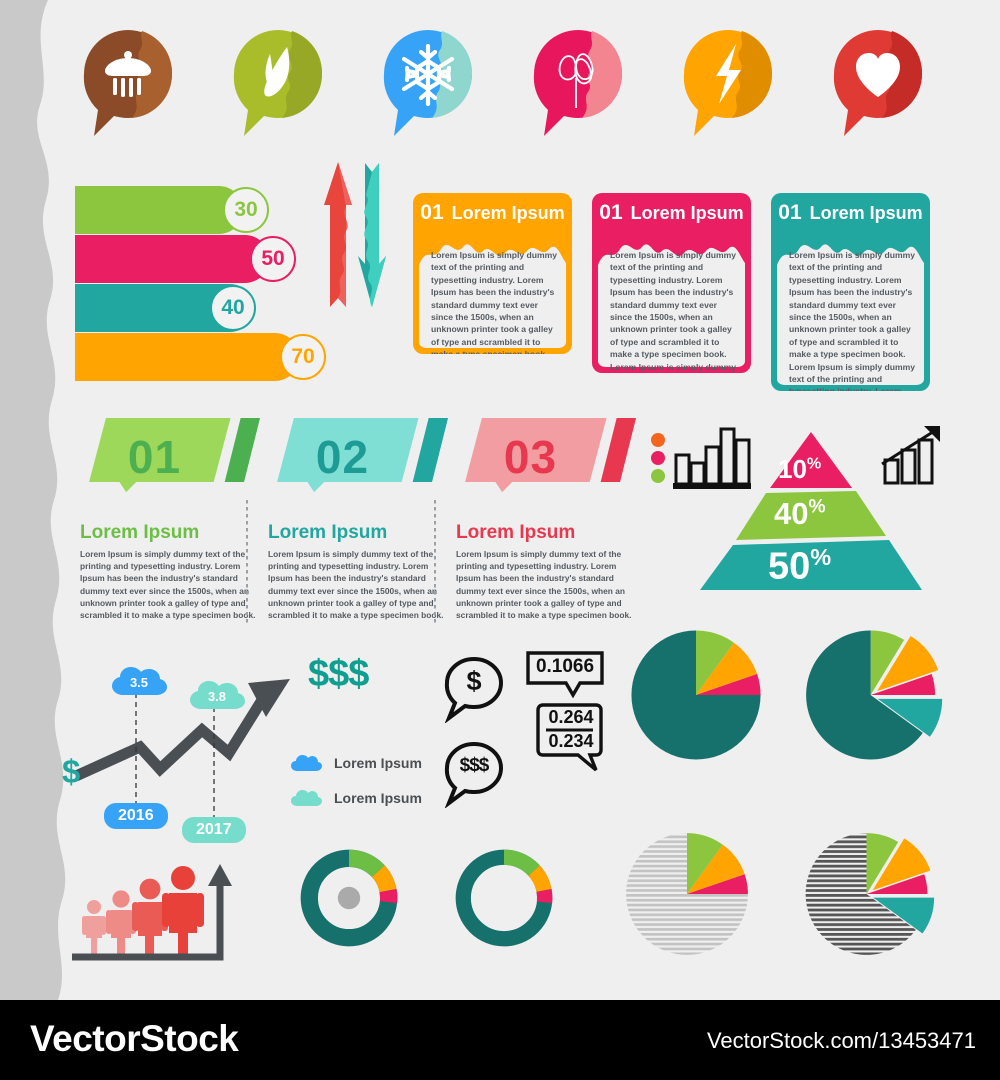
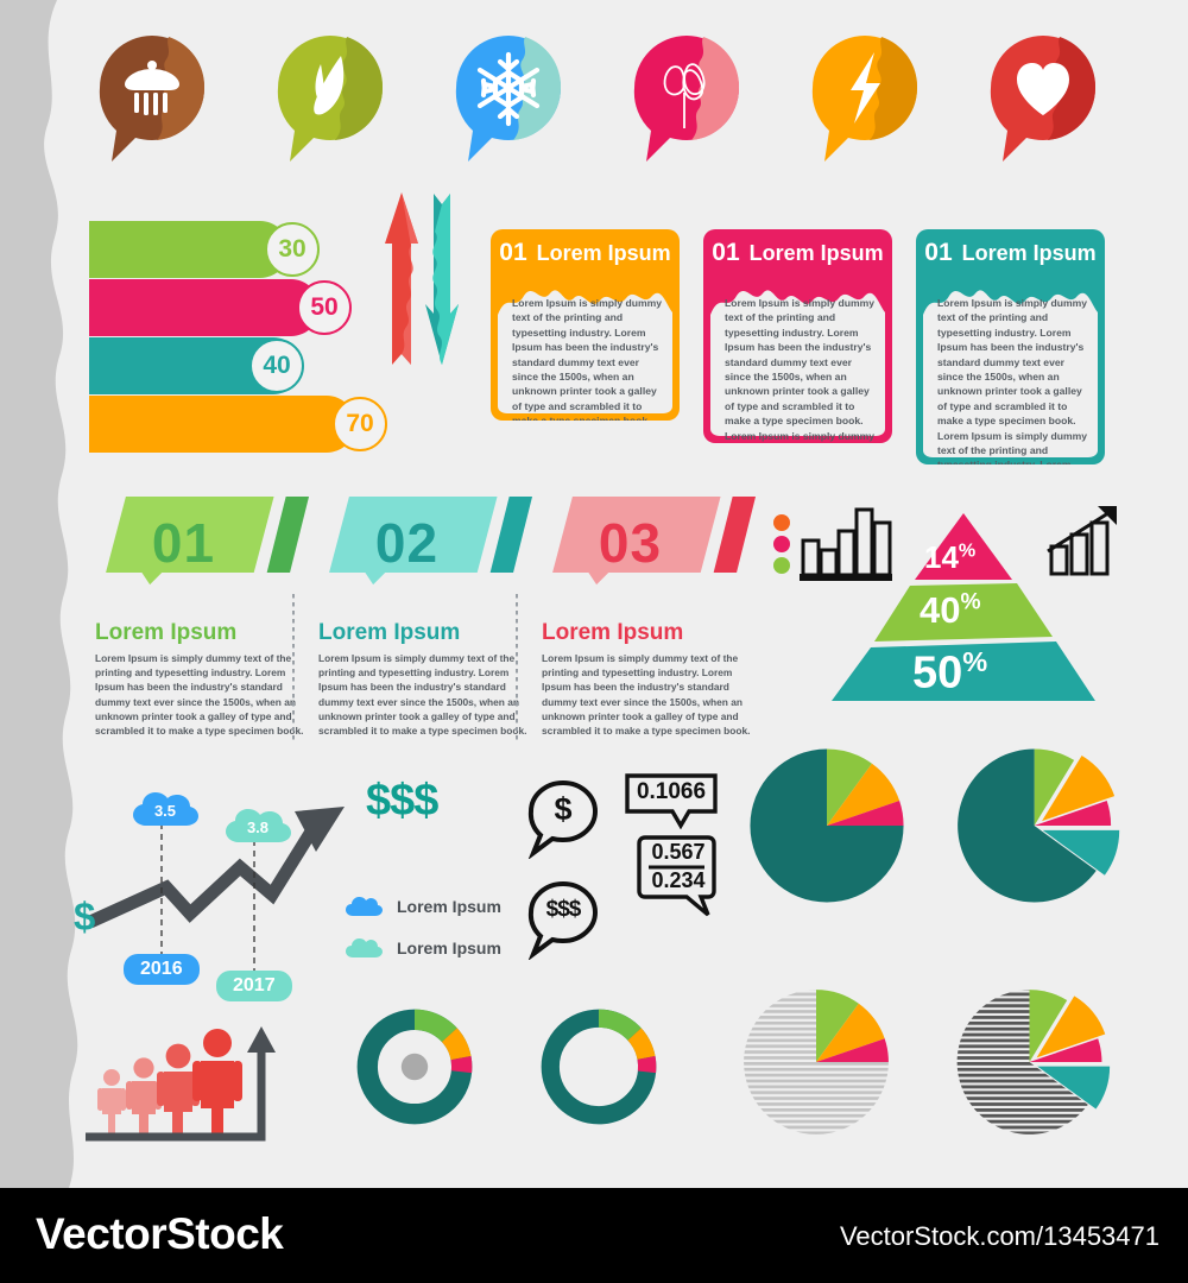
  30
  50
  40
  70
  01
  Lorem Ipsum
  Lorem Ipsum is simply dummy text of the printing and typesetting industry. Lorem Ipsum has been the industry's standard dummy text ever since the 1500s, when an unknown printer took a galley of type and scrambled it to
  01
  Lorem Ipsum
  Lorem Ipsum is simply dummy text of the printing and typesetting industry. Lorem Ipsum has been the industry's standard dummy text ever since the 1500s, when an unknown printer took a galley of type and scrambled it to make a type specimen book. Lorem Ipsum is simply dummy
  01
  Lorem Ipsum
  Lorem Ipsum is simply dummy text of the printing and typesetting industry. Lorem Ipsum has been the industry's standard dummy text ever since the 1500s, when an unknown printer took a galley of type and scrambled it to make a type specimen book. Lorem Ipsum is simply dummy text of the printing and
  01
  Lorem Ipsum
  Lorem Ipsum is simply dummy text of the printing and typesetting industry. Lorem Ipsum has been the industry's standard dummy text ever since the 1500s, when a unknown printer took a galley of type and scrambled it to make a type specimen bok.
  02
  Lorem Ipsum
  Lorem Ipsum is simply dummy text of the printing and typesetting industry. Lorem Ipsum has been the industry's standard dummy text ever since the 1500s, when a unknown printer took a galley of type and scrambled it to make a type specimen bok.
  03
  Lorem Ipsum
  Lorem Ipsum is simply dummy text of the printing and typesetting industry. Lorem Ipsum has been the industry's standard dummy text ever since the 1500s, when an unknown printer took a galley of type and scrambled it to make a type specimen book.
- 10%
+ 14%
  40%
  50%
  $
  $$$
  3.5
  3.8
  2016
  2017
  Lorem Ipsum
  Lorem Ipsum
  $
  $$$
  0.1066
- 0.264
+ 0.567
  0.234
  VectorStock
  VectorStock.com/13453471
